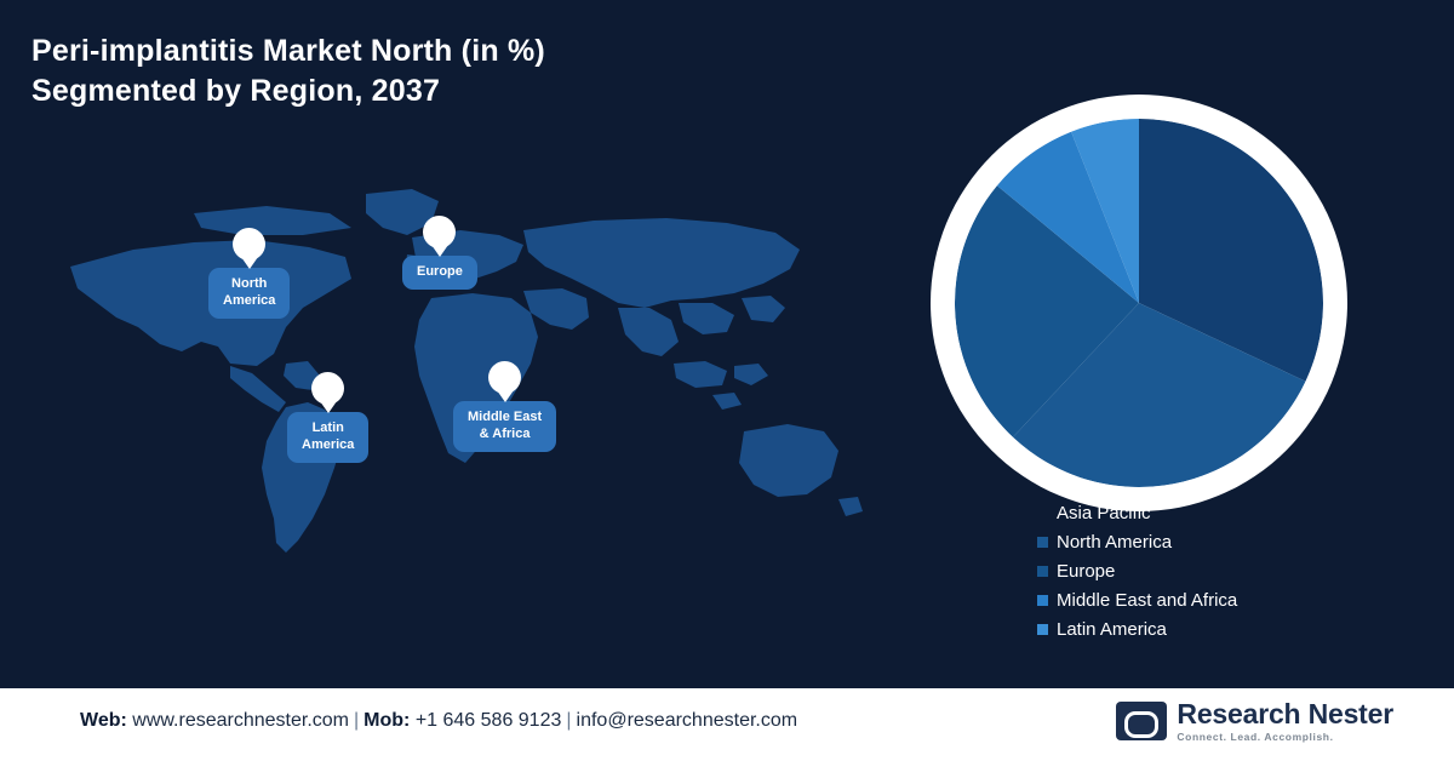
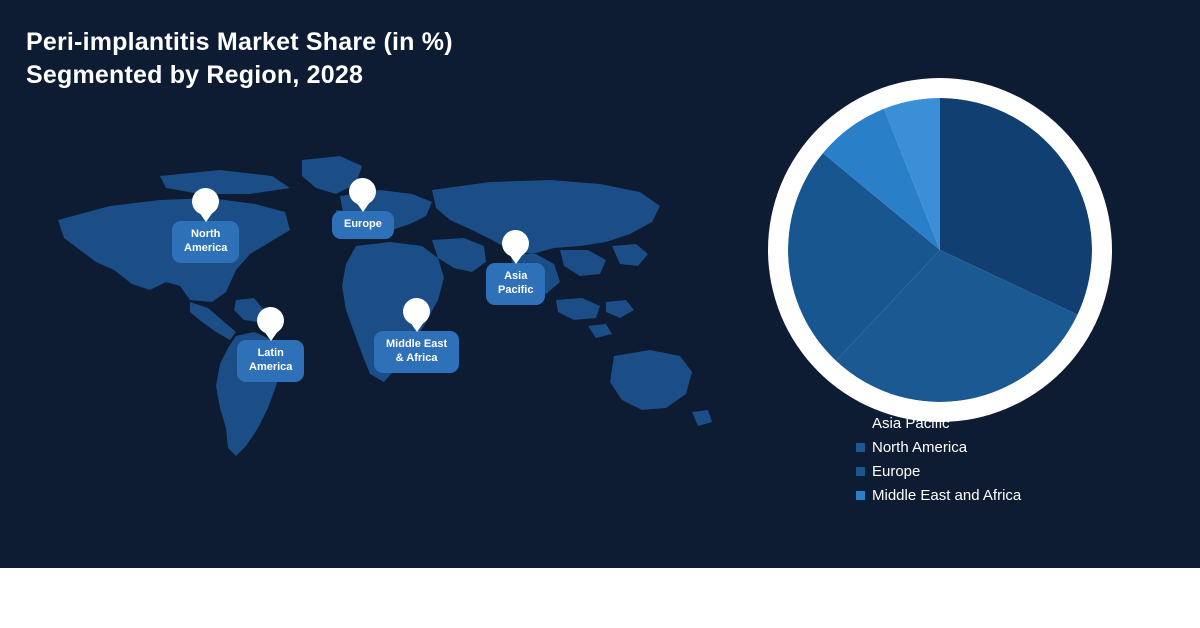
- Peri-implantitis Market North (in %)
+ Peri-implantitis Market Share (in %)
- Segmented by Region, 2037
+ Segmented by Region, 2028
  North
  America
  Europe
+ Asia
+ Pacific
  Latin
  America
  Middle East
  & Africa
  Asia Pacific
  North America
  Europe
  Middle East and Africa
- Latin America
- Web: www.researchnester.com | Mob: +1 646 586 9123 | info@researchnester.com
- Research Nester
- Connect. Lead. Accomplish.
